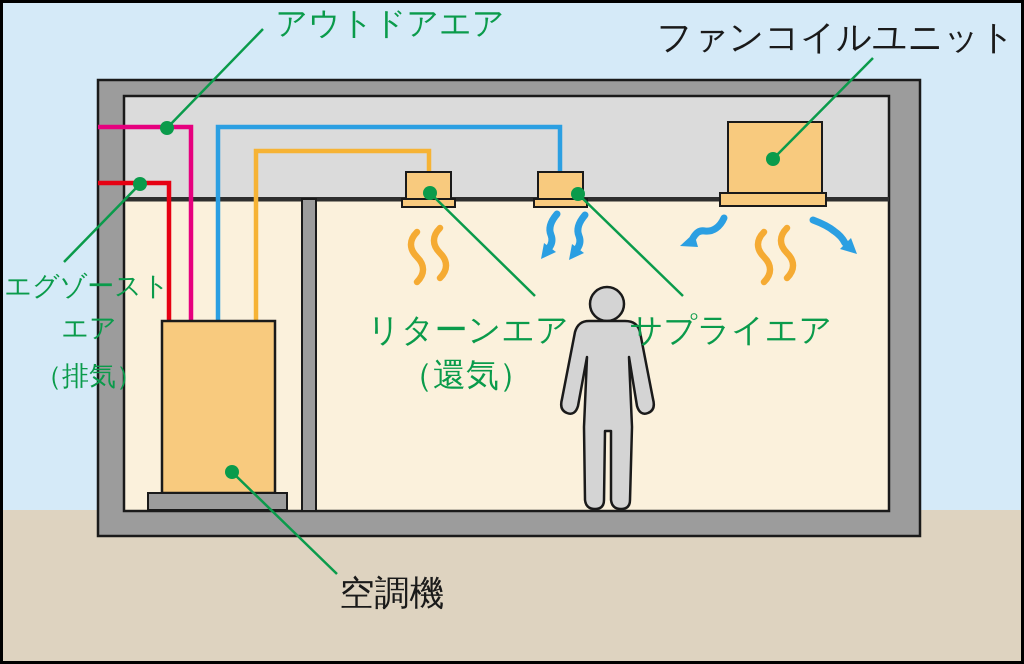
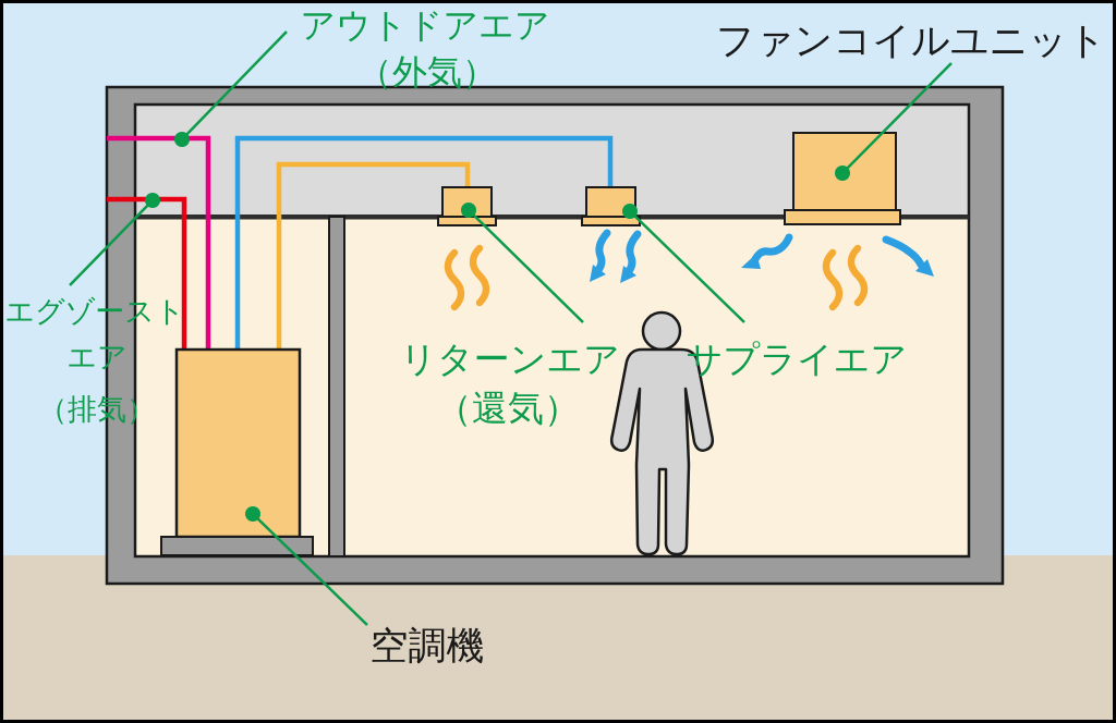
  アウトドアエア
+ （外気）
  ファンコイルユニット
  エグゾースト
  エア
  （排気）
  リターンエア
  （還気）
  サプライエア
  空調機
